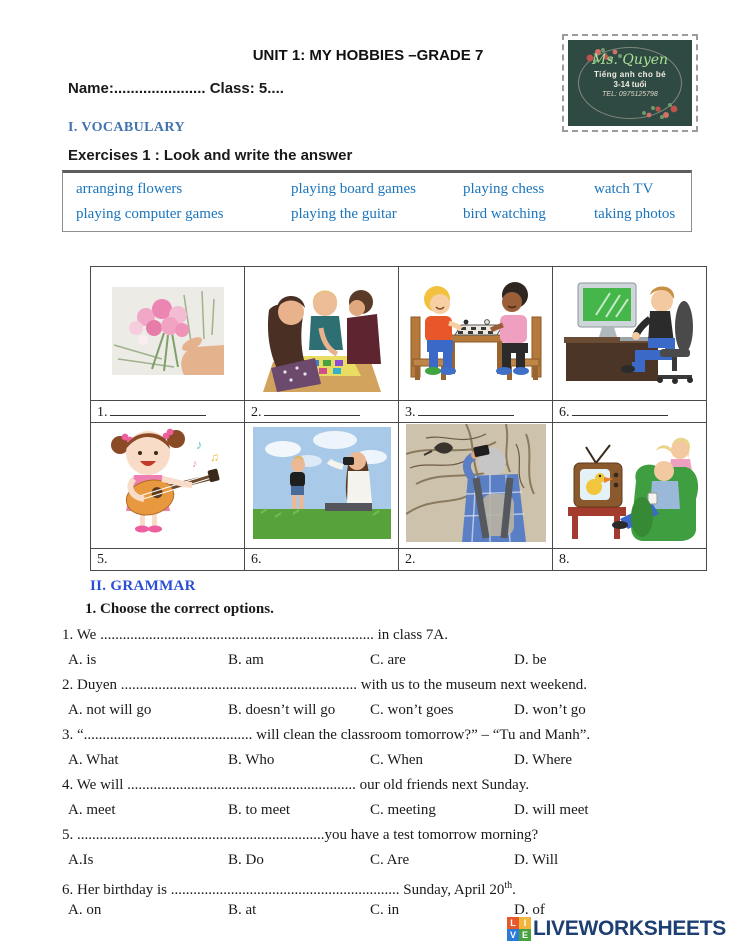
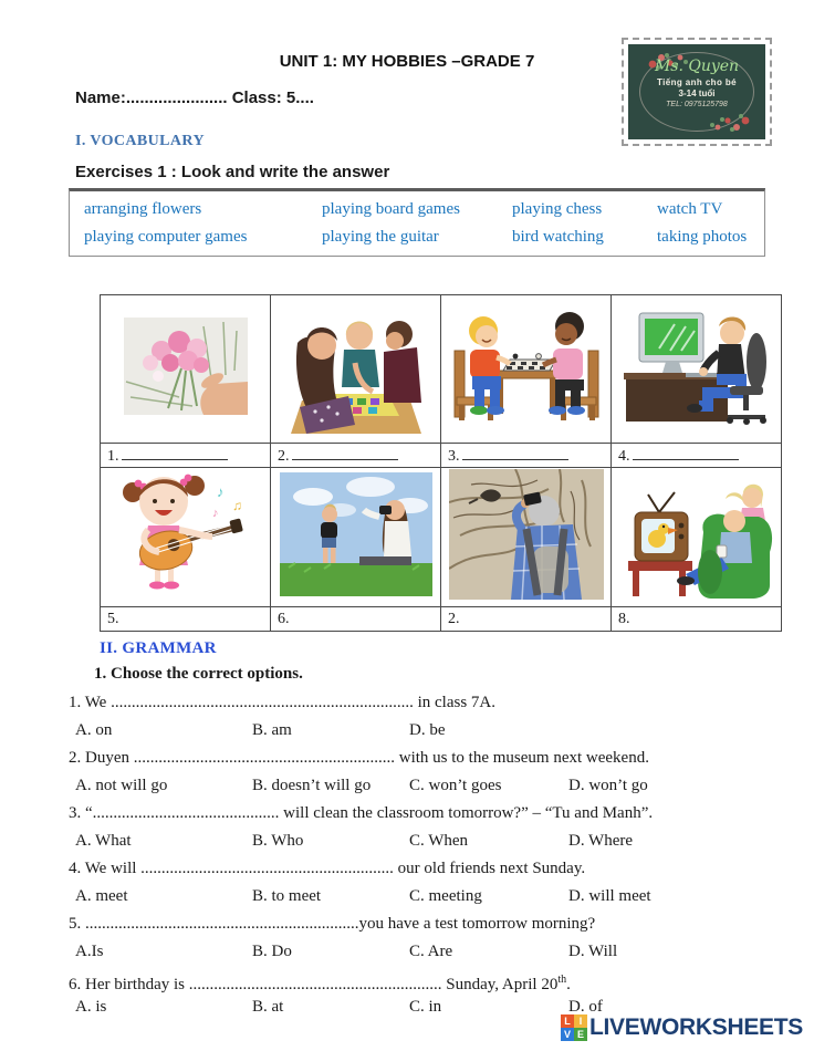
  UNIT 1: MY HOBBIES –GRADE 7
  Ms. Quyen
  Tiếng anh cho bé
  3-14 tuổi
  Name:...................... Class: 5....
  I. VOCABULARY
  Exercises 1 : Look and write the answer
  arranging flowers
  playing board games
  playing chess
  watch TV
  playing computer games
  playing the guitar
  bird watching
  taking photos
- 1.	2.	3.	6.
+ 1.	2.	3.	4.
  ♪ ♫ ♪
  5.	6.	2.	8.
  II. GRAMMAR
  1. Choose the correct options.
  1. We ......................................................................... in class 7A.
- A. is
+ A. on
  B. am
- C. are
  D. be
  2. Duyen ............................................................... with us to the museum next weekend.
  A. not will go
  B. doesn’t will go
  C. won’t goes
  D. won’t go
  3. “............................................. will clean the classroom tomorrow?” – “Tu and Manh”.
  A. What
  B. Who
  C. When
  D. Where
  4. We will ............................................................. our old friends next Sunday.
  A. meet
  B. to meet
  C. meeting
  D. will meet
  5. ..................................................................you have a test tomorrow morning?
  A.Is
  B. Do
  C. Are
  D. Will
  6. Her birthday is ............................................................. Sunday, April 20th.
- A. on
+ A. is
  B. at
  C. in
  D. of
  L
  I
  V
  E
  LIVEWORKSHEETS
